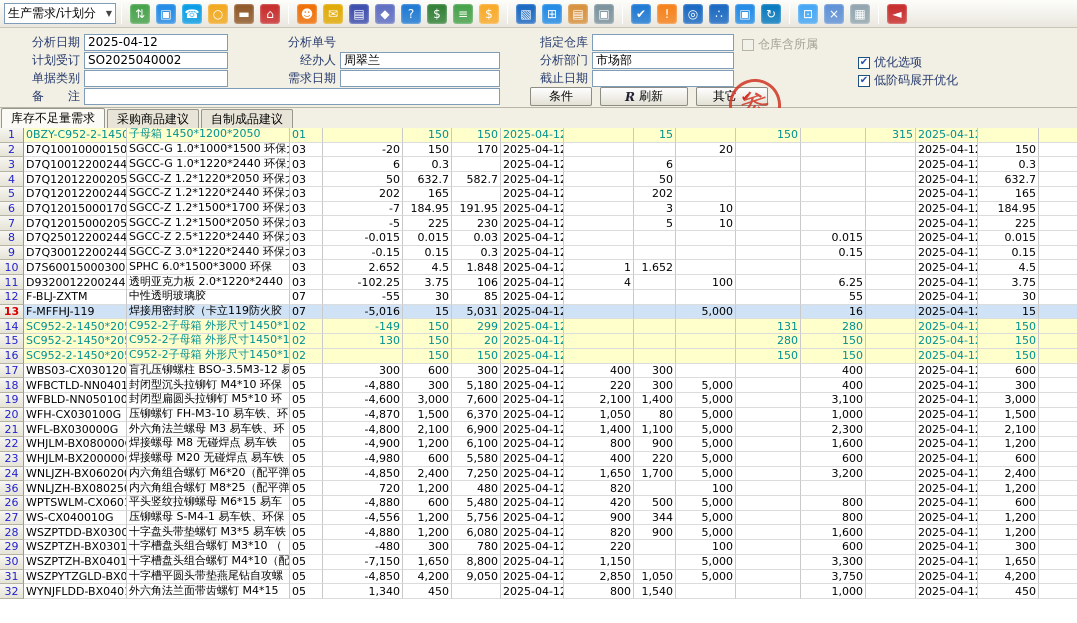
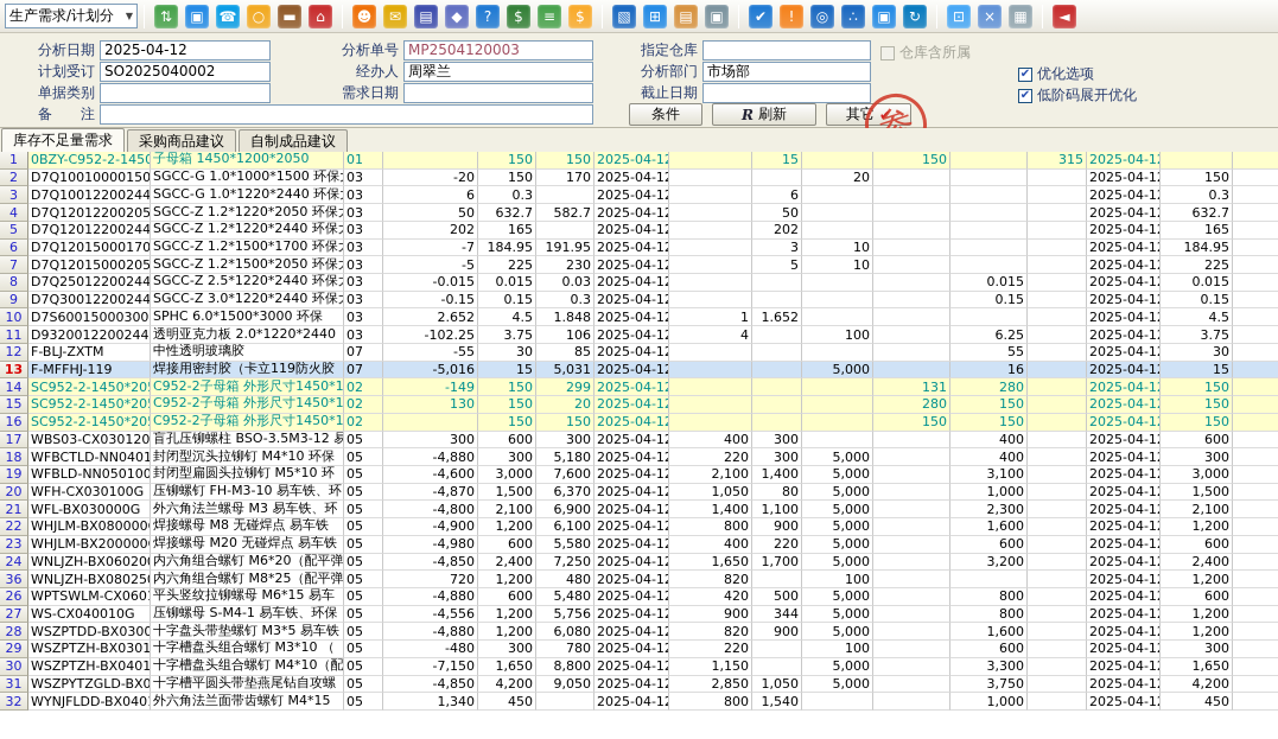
  生产需求/计划分
  ▼
  ⇅
  ▣
  ☎
  ○
  ▬
  ⌂
  ☻
  ✉
  ▤
  ◆
  ?
  $
  ≡
  $
  ▧
  ⊞
  ▤
  ▣
  ✔
  !
  ◎
  ∴
  ▣
  ↻
  ⊡
  ×
  ▦
  ◄
  分析日期
  2025-04-12
  分析单号
+ MP2504120003
  指定仓库
  仓库含所属
  计划受订
  SO2025040002
  经办人
  周翠兰
  分析部门
  市场部
  ✔
  优化选项
  单据类别
  需求日期
  截止日期
  ✔
  低阶码展开优化
  备 注
  条件
  R
  刷新
  其它
  ✔
  库存不足量需求
  采购商品建议
  自制成品建议
  1
  0BZY-C952-2-1450
  子母箱 1450*1200*2050
  01
  150
  150
  2025-04-12
  15
  150
  315
  2025-04-1
  2
  D7Q10010000150
  SGCC-G 1.0*1000*1500 环保
  03
  -20
  150
  170
  2025-04-12
  20
  2025-04-1
  150
  3
  D7Q10012200244
  SGCC-G 1.0*1220*2440 环保
  03
  6
  0.3
  2025-04-12
  6
  2025-04-1
  0.3
  4
  D7Q12012200205
  SGCC-Z 1.2*1220*2050 环保
  03
  50
  632.7
  582.7
  2025-04-12
  50
  2025-04-1
  632.7
  5
  D7Q12012200244
  SGCC-Z 1.2*1220*2440 环保
  03
  202
  165
  2025-04-12
  202
  2025-04-1
  165
  6
  D7Q12015000170
  SGCC-Z 1.2*1500*1700 环保
  03
  -7
  184.95
  191.95
  2025-04-12
  3
  10
  2025-04-1
  184.95
  7
  D7Q12015000205
  SGCC-Z 1.2*1500*2050 环保
  03
  -5
  225
  230
  2025-04-12
  5
  10
  2025-04-1
  225
  8
  D7Q25012200244
  SGCC-Z 2.5*1220*2440 环保
  03
  -0.015
  0.015
  0.03
  2025-04-12
  0.015
  2025-04-1
  0.015
  9
  D7Q30012200244
  SGCC-Z 3.0*1220*2440 环保
  03
  -0.15
  0.15
  0.3
  2025-04-12
  0.15
  2025-04-1
  0.15
  10
  D7S60015000300
  SPHC 6.0*1500*3000 环保
  03
  2.652
  4.5
  1.848
  2025-04-12
  1
  1.652
  2025-04-1
  4.5
  11
  D9320012200244
  透明亚克力板 2.0*1220*2440
  03
  -102.25
  3.75
  106
  2025-04-12
  4
  100
  6.25
  2025-04-1
  3.75
  12
  F-BLJ-ZXTM
  中性透明玻璃胶
  07
  -55
  30
  85
  2025-04-12
  55
  2025-04-1
  30
  13
  F-MFFHJ-119
  焊接用密封胶（卡立119防火胶
  07
  -5,016
  15
  5,031
  2025-04-12
  5,000
  16
  2025-04-1
  15
  14
  SC952-2-1450*20
  C952-2子母箱 外形尺寸1450*1
  02
  -149
  150
  299
  2025-04-12
  131
  280
  2025-04-1
  150
  15
  SC952-2-1450*20
  C952-2子母箱 外形尺寸1450*1
  02
  130
  150
  20
  2025-04-12
  280
  150
  2025-04-1
  150
  16
  SC952-2-1450*20
  C952-2子母箱 外形尺寸1450*1
  02
  150
  150
  2025-04-12
  150
  150
  2025-04-1
  150
  17
  WBS03-CX030120
  盲孔压铆螺柱 BSO-3.5M3-12 易
  05
  300
  600
  300
  2025-04-12
  400
  300
  400
  2025-04-1
  600
  18
  WFBCTLD-NN0401
  封闭型沉头拉铆钉 M4*10 环保
  05
  -4,880
  300
  5,180
  2025-04-12
  220
  300
  5,000
  400
  2025-04-1
  300
  19
  WFBLD-NN050100
  封闭型扁圆头拉铆钉 M5*10 环
  05
  -4,600
  3,000
  7,600
  2025-04-12
  2,100
  1,400
  5,000
  3,100
  2025-04-1
  3,000
  20
  WFH-CX030100G
  压铆螺钉 FH-M3-10 易车铁、环
  05
  -4,870
  1,500
  6,370
  2025-04-12
  1,050
  80
  5,000
  1,000
  2025-04-1
  1,500
  21
  WFL-BX030000G
  外六角法兰螺母 M3 易车铁、环
  05
  -4,800
  2,100
  6,900
  2025-04-12
  1,400
  1,100
  5,000
  2,300
  2025-04-1
  2,100
  22
  WHJLM-BX080000
  焊接螺母 M8 无碰焊点 易车铁
  05
  -4,900
  1,200
  6,100
  2025-04-12
  800
  900
  5,000
  1,600
  2025-04-1
  1,200
  23
  WHJLM-BX200000
  焊接螺母 M20 无碰焊点 易车铁
  05
  -4,980
  600
  5,580
  2025-04-12
  400
  220
  5,000
  600
  2025-04-1
  600
  24
  WNLJZH-BX06020
  内六角组合螺钉 M6*20（配平弹
  05
  -4,850
  2,400
  7,250
  2025-04-12
  1,650
  1,700
  5,000
  3,200
  2025-04-1
  2,400
  36
  WNLJZH-BX08025
  内六角组合螺钉 M8*25（配平弹
  05
  720
  1,200
  480
  2025-04-12
  820
  100
  2025-04-1
  1,200
  26
  WPTSWLM-CX060
  平头竖纹拉铆螺母 M6*15 易车
  05
  -4,880
  600
  5,480
  2025-04-12
  420
  500
  5,000
  800
  2025-04-1
  600
  27
  WS-CX040010G
  压铆螺母 S-M4-1 易车铁、环保
  05
  -4,556
  1,200
  5,756
  2025-04-12
  900
  344
  5,000
  800
  2025-04-1
  1,200
  28
  WSZPTDD-BX0300
  十字盘头带垫螺钉 M3*5 易车铁
  05
  -4,880
  1,200
  6,080
  2025-04-12
  820
  900
  5,000
  1,600
  2025-04-1
  1,200
  29
  WSZPTZH-BX0301
  十字槽盘头组合螺钉 M3*10 （
  05
  -480
  300
  780
  2025-04-12
  220
  100
  600
  2025-04-1
  300
  30
  WSZPTZH-BX0401
  十字槽盘头组合螺钉 M4*10（配
  05
  -7,150
  1,650
  8,800
  2025-04-12
  1,150
  5,000
  3,300
  2025-04-1
  1,650
  31
  WSZPYTZGLD-BX0
  十字槽平圆头带垫燕尾钻自攻螺
  05
  -4,850
  4,200
  9,050
  2025-04-12
  2,850
  1,050
  5,000
  3,750
  2025-04-1
  4,200
  32
  WYNJFLDD-BX040
  外六角法兰面带齿螺钉 M4*15
  05
  1,340
  450
  2025-04-12
  800
  1,540
  1,000
  2025-04-1
  450
